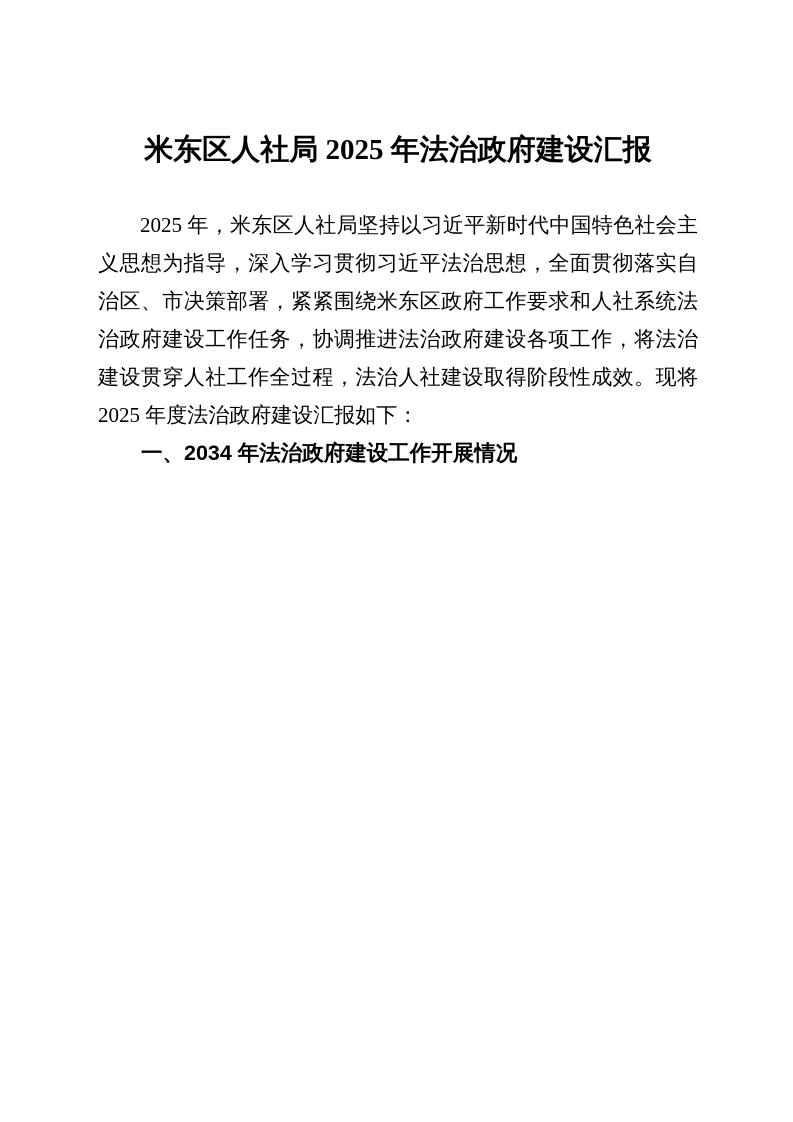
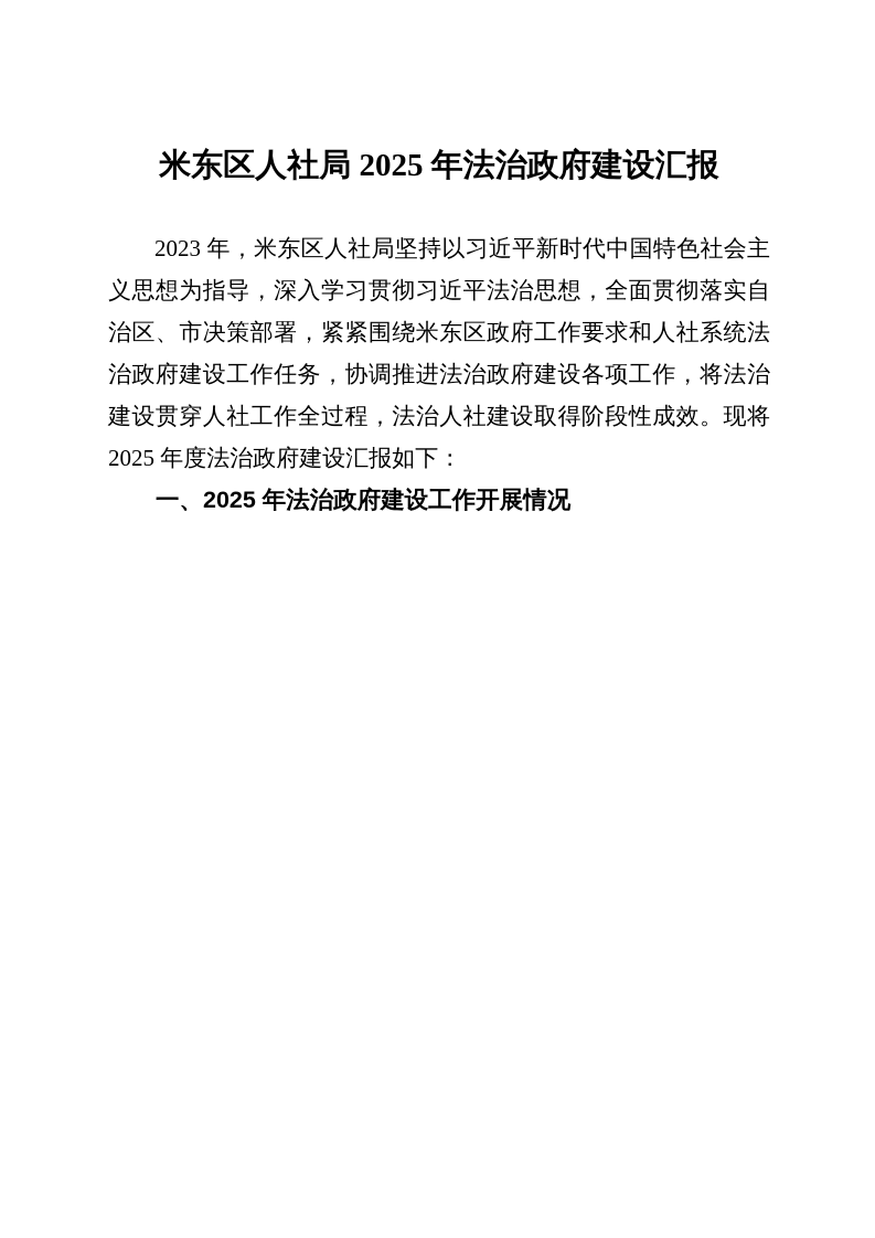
  米东区人社局 2025 年法治政府建设汇报
- 2025 年，米东区人社局坚持以习近平新时代中国特色社会主义思想为指导，深入学习贯彻习近平法治思想，全面贯彻落实自治区、市决策部署，紧紧围绕米东区政府工作要求和人社系统法治政府建设工作任务，协调推进法治政府建设各项工作，将法治建设贯穿人社工作全过程，法治人社建设取得阶段性成效。现将 2025 年度法治政府建设汇报如下：
+ 2023 年，米东区人社局坚持以习近平新时代中国特色社会主义思想为指导，深入学习贯彻习近平法治思想，全面贯彻落实自治区、市决策部署，紧紧围绕米东区政府工作要求和人社系统法治政府建设工作任务，协调推进法治政府建设各项工作，将法治建设贯穿人社工作全过程，法治人社建设取得阶段性成效。现将 2025 年度法治政府建设汇报如下：
- 一、2034 年法治政府建设工作开展情况
+ 一、2025 年法治政府建设工作开展情况
